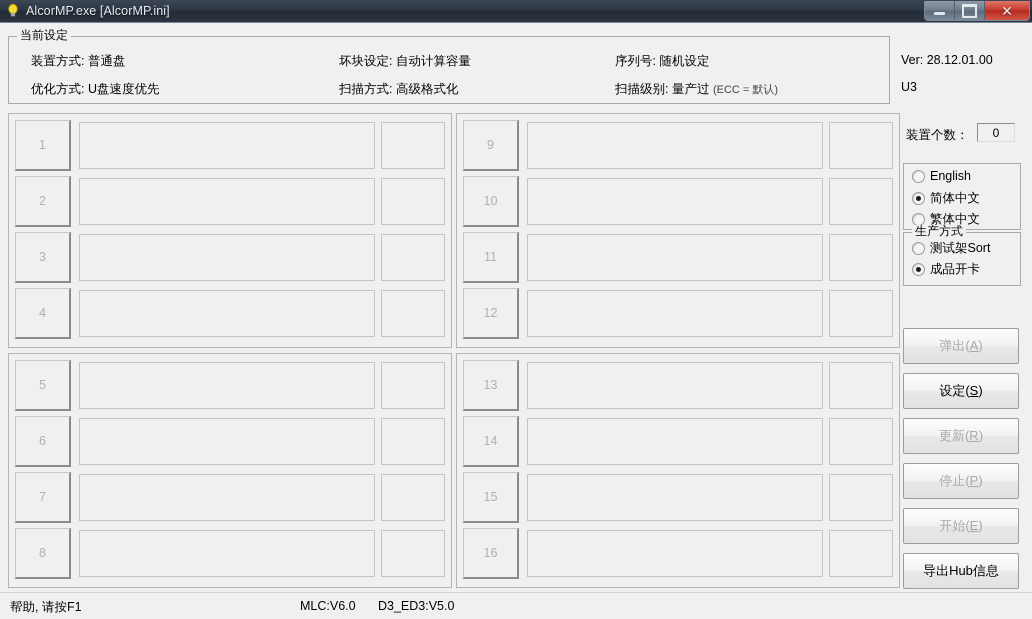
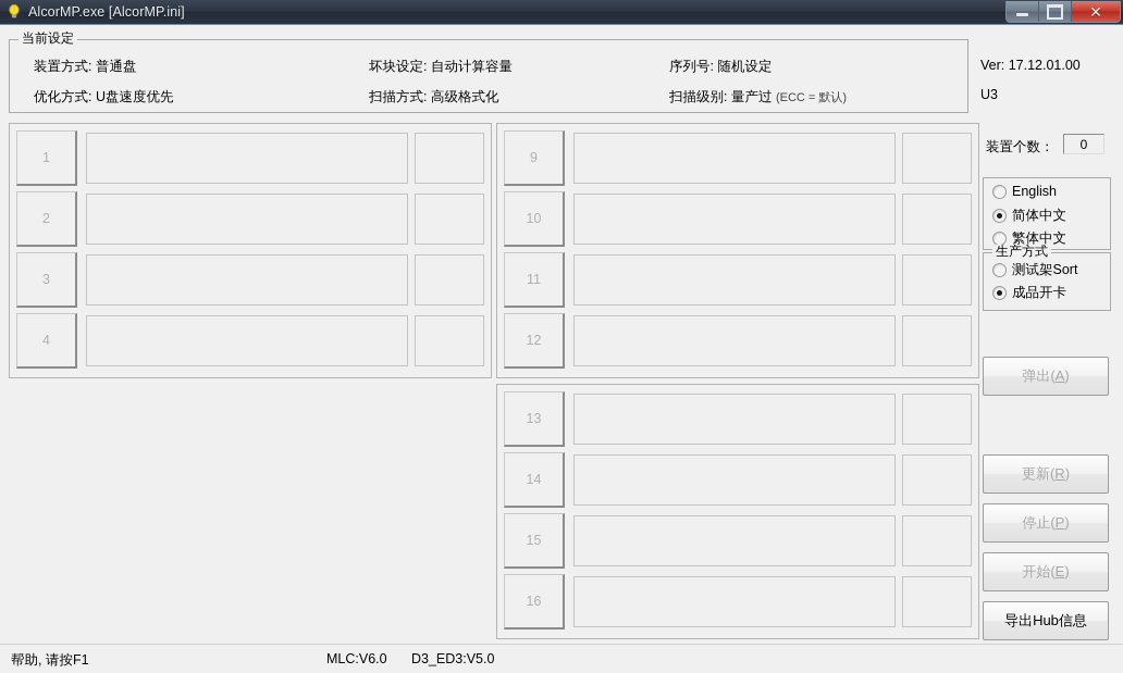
  AlcorMP.exe [AlcorMP.ini]
  ✕
  当前设定
  装置方式: 普通盘
  优化方式: U盘速度优先
  坏块设定: 自动计算容量
  扫描方式: 高级格式化
  序列号: 随机设定
  扫描级别: 量产过 (ECC = 默认)
  1
  2
  3
  4
  9
  10
  11
  12
- 5
- 6
- 7
- 8
  13
  14
  15
  16
- Ver: 28.12.01.00
+ Ver: 17.12.01.00
  U3
  装置个数：
  0
  English
  简体中文
  繁体中文
  生产方式
  测试架Sort
  成品开卡
  弹出(A)
- 设定(S)
  更新(R)
  停止(P)
  开始(E)
  导出Hub信息
  帮助, 请按F1
  MLC:V6.0
  D3_ED3:V5.0
